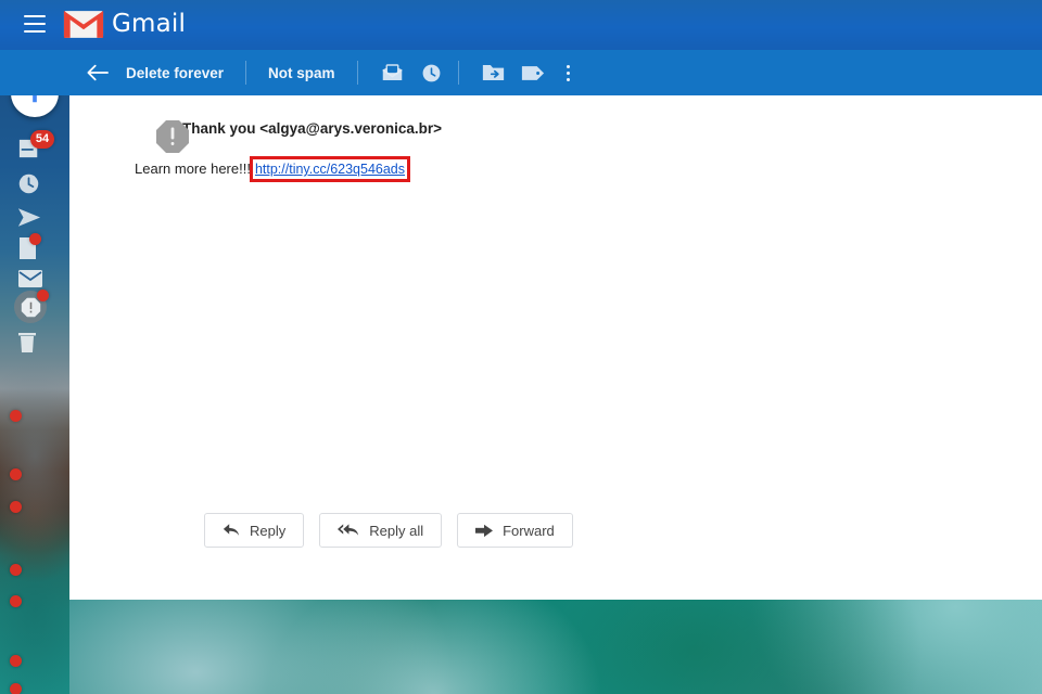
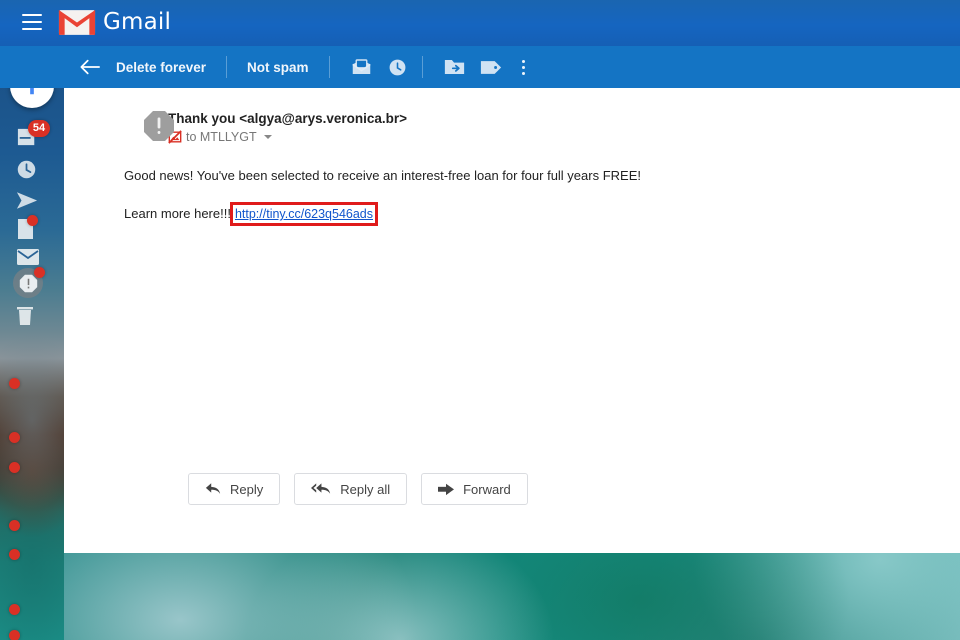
  54
  Gmail
  Delete forever
  Not spam
  hank you <algya@arys.veronica.br>
+ to MTLLYGT
+ Good news! You've been selected to receive an interest-free loan for four full years FREE!
  Learn more here!!!
  http://tiny.cc/623q546ads
  Reply
  Reply all
  Forward
